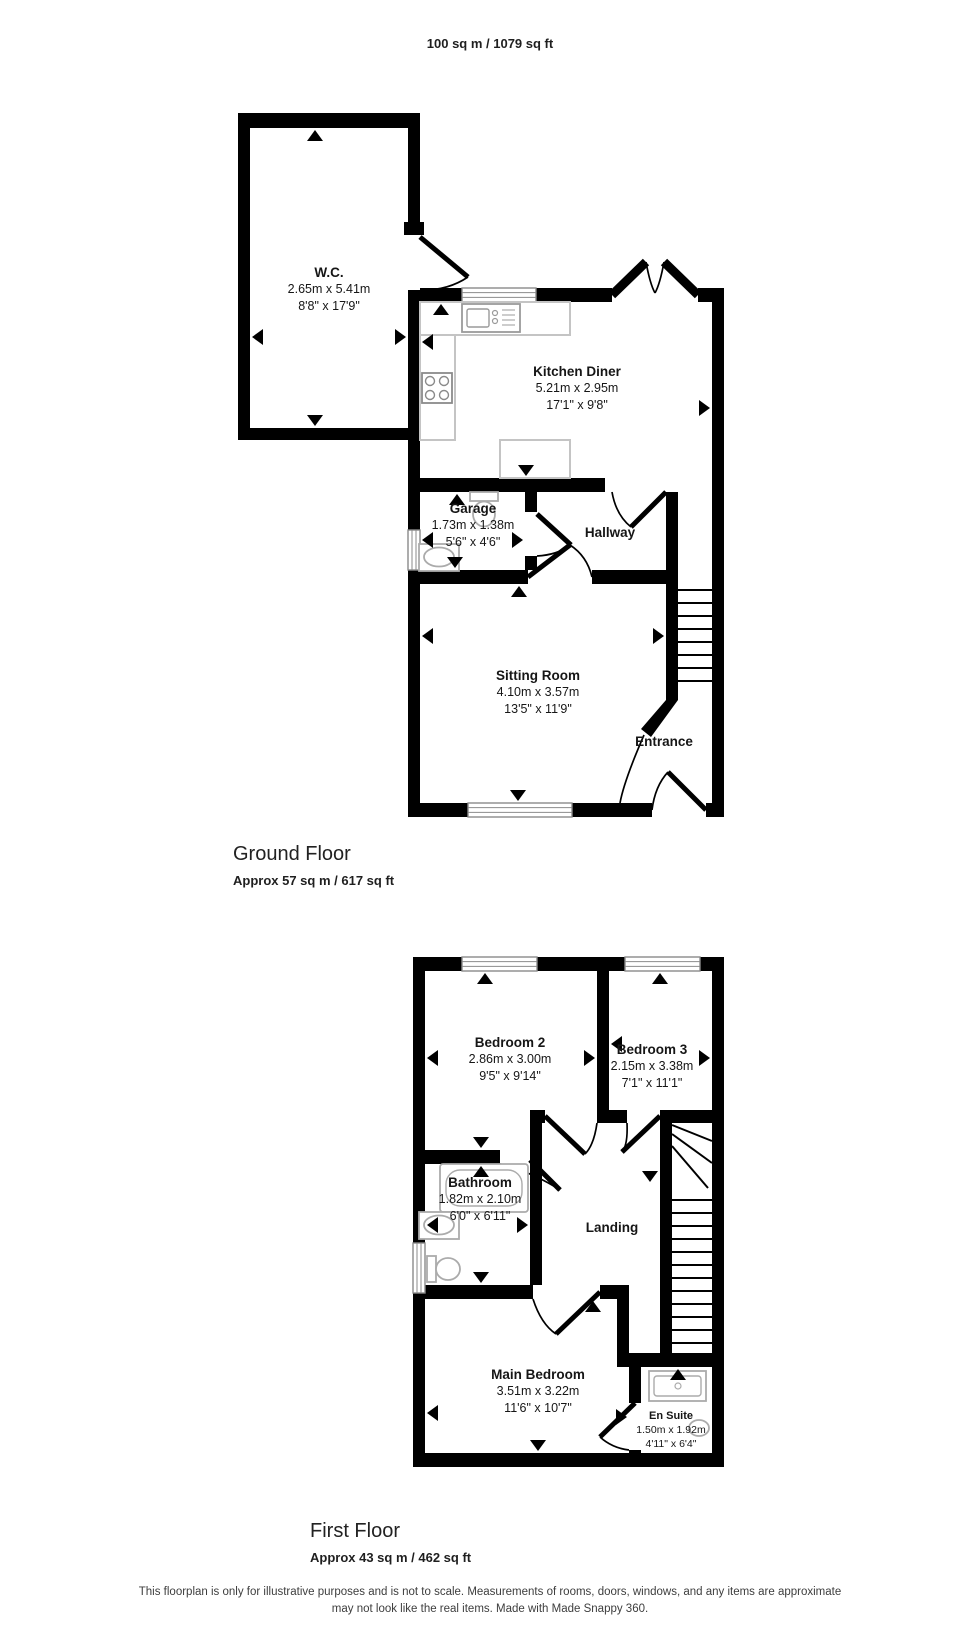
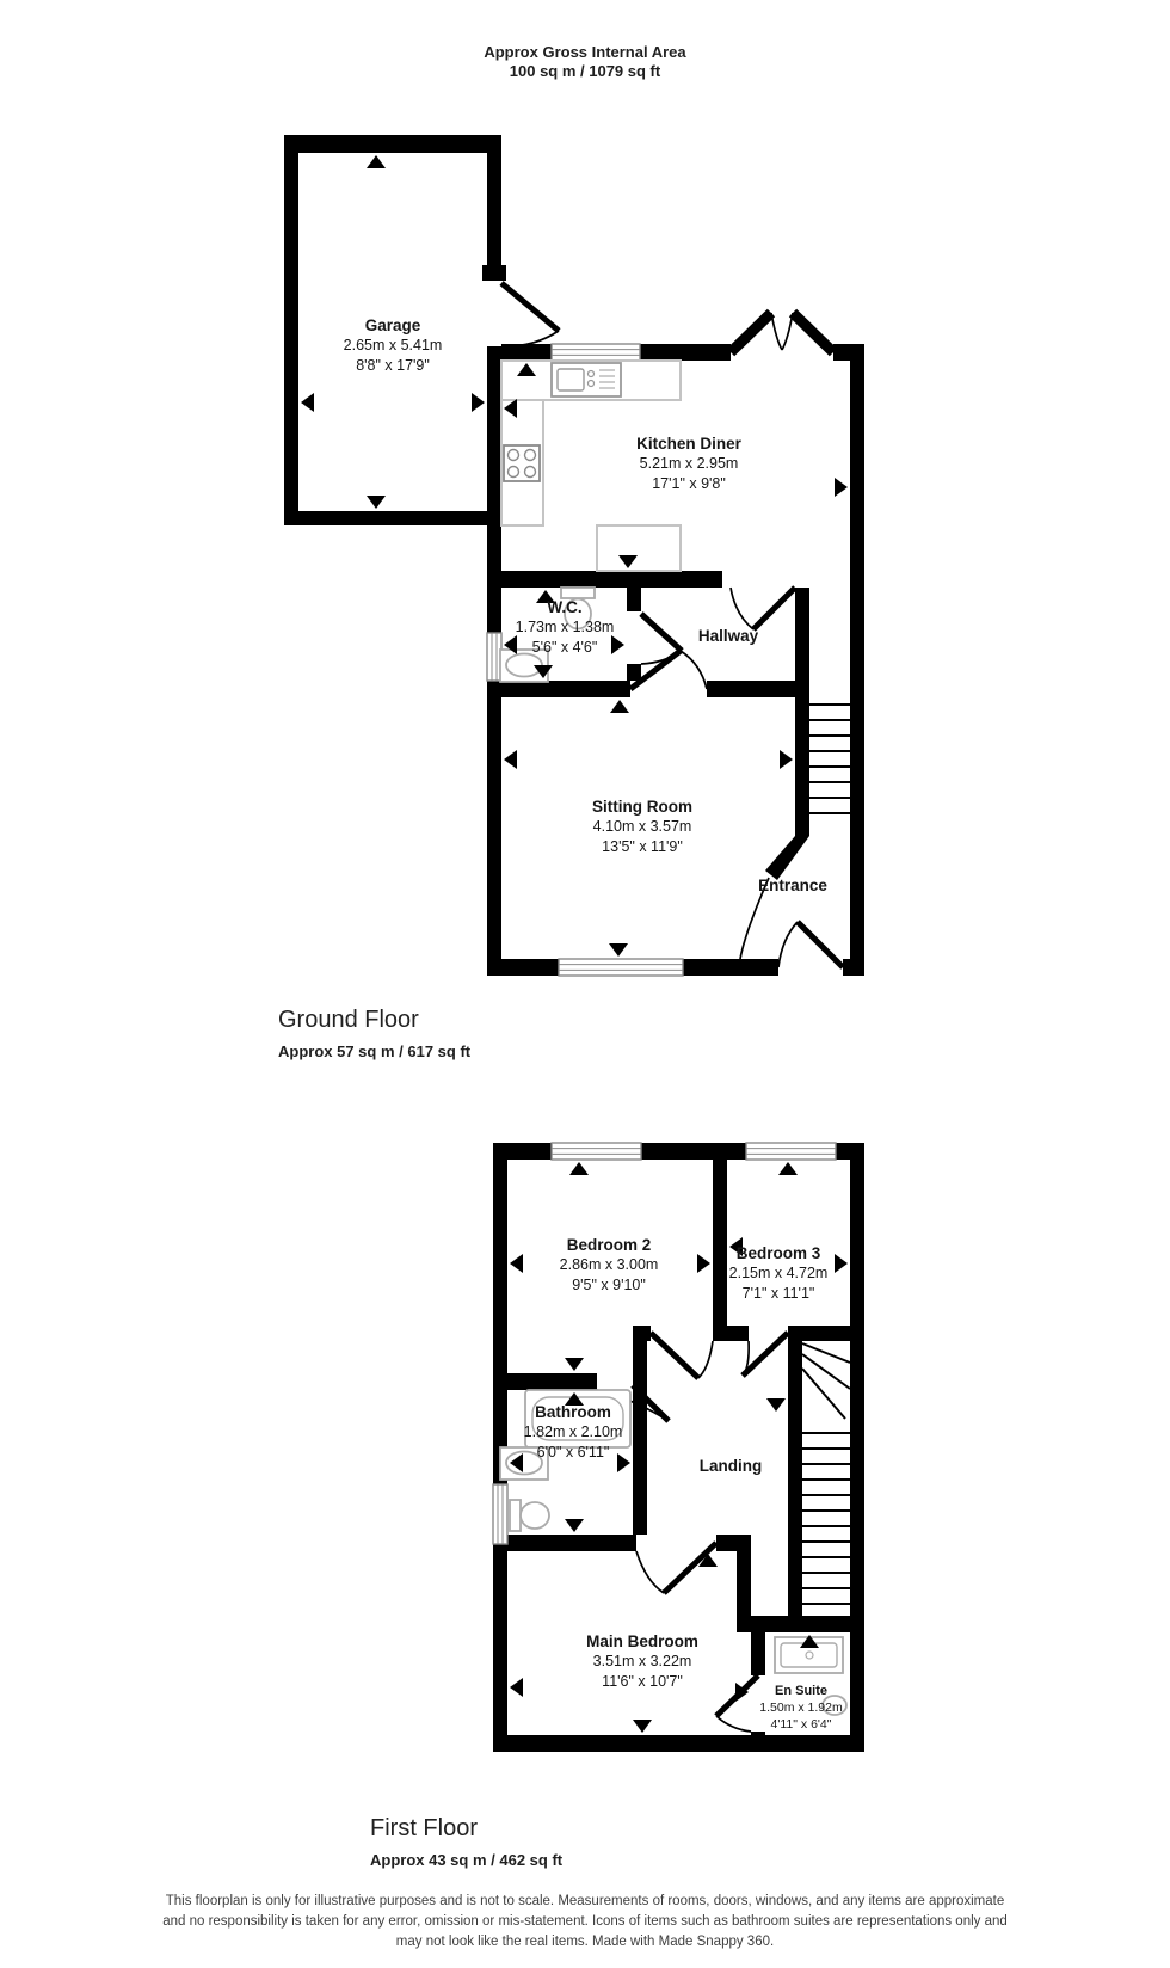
+ Approx Gross Internal Area
  100 sq m / 1079 sq ft
- W.C.
+ Garage
  2.65m x 5.41m
  8'8" x 17'9"
  Kitchen Diner
  5.21m x 2.95m
  17'1" x 9'8"
- Garage
+ W.C.
  1.73m x 1.38m
  5'6" x 4'6"
  Hallway
  Sitting Room
  4.10m x 3.57m
  13'5" x 11'9"
  Entrance
  Ground Floor
  Approx 57 sq m / 617 sq ft
  Bedroom 2
  2.86m x 3.00m
- 9'5" x 9'14"
+ 9'5" x 9'10"
  Bedroom 3
- 2.15m x 3.38m
+ 2.15m x 4.72m
  7'1" x 11'1"
  Bathroom
  1.82m x 2.10m
  6'0" x 6'11"
  Landing
  Main Bedroom
  3.51m x 3.22m
  11'6" x 10'7"
  En Suite
  1.50m x 1.92m
  4'11" x 6'4"
  First Floor
  Approx 43 sq m / 462 sq ft
  This floorplan is only for illustrative purposes and is not to scale. Measurements of rooms, doors, windows, and any items are approximate
+ and no responsibility is taken for any error, omission or mis-statement. Icons of items such as bathroom suites are representations only and
  may not look like the real items. Made with Made Snappy 360.
